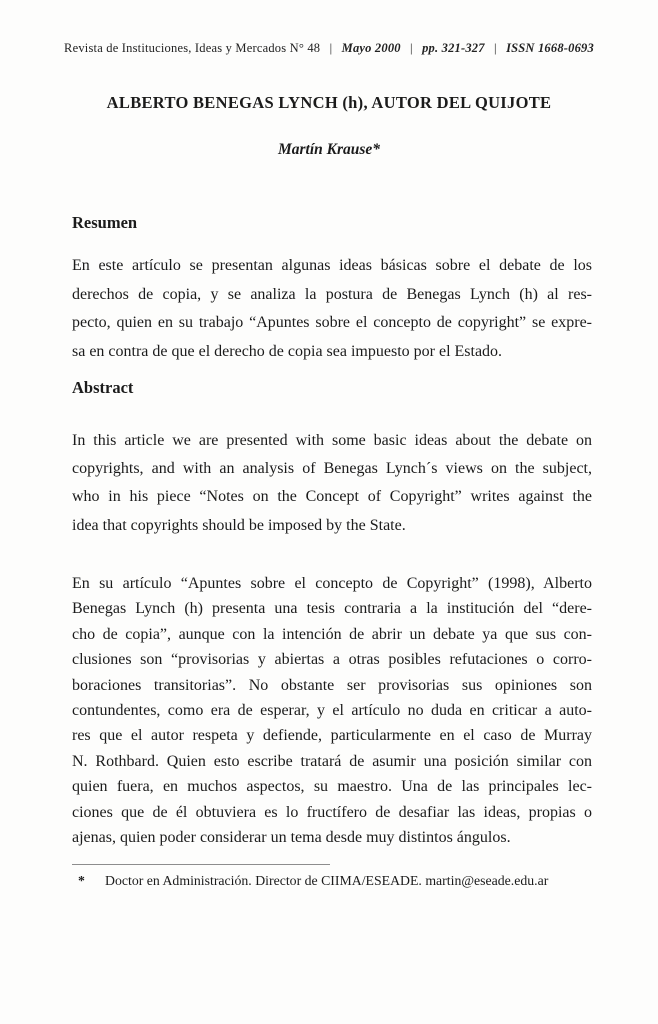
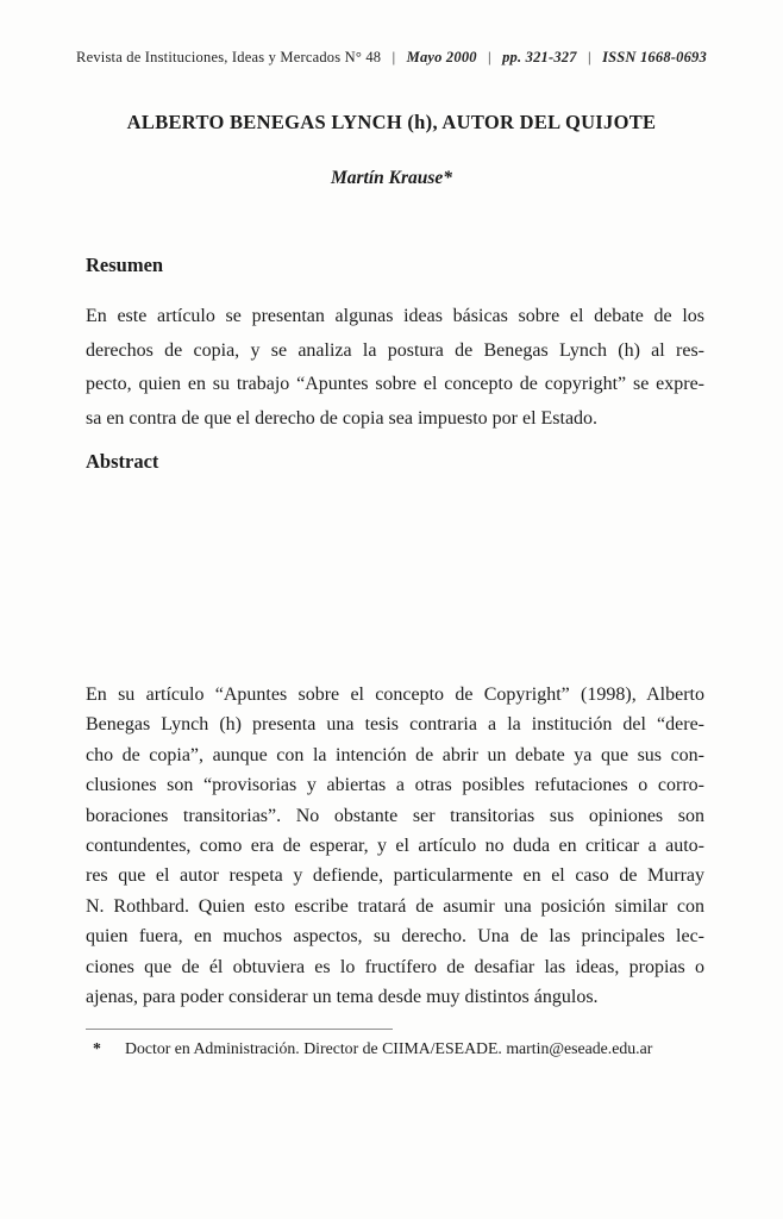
  Revista de Instituciones, Ideas y Mercados N° 48 | Mayo 2000 | pp. 321-327 | ISSN 1668-0693
  ALBERTO BENEGAS LYNCH (h), AUTOR DEL QUIJOTE
  Martín Krause*
  Resumen
  En este artículo se presentan algunas ideas básicas sobre el debate de los
  derechos de copia, y se analiza la postura de Benegas Lynch (h) al res-
  pecto, quien en su trabajo “Apuntes sobre el concepto de copyright” se expre-
  sa en contra de que el derecho de copia sea impuesto por el Estado.
  Abstract
- In this article we are presented with some basic ideas about the debate on
- copyrights, and with an analysis of Benegas Lynch´s views on the subject,
- who in his piece “Notes on the Concept of Copyright” writes against the
- idea that copyrights should be imposed by the State.
  En su artículo “Apuntes sobre el concepto de Copyright” (1998), Alberto
  Benegas Lynch (h) presenta una tesis contraria a la institución del “dere-
  cho de copia”, aunque con la intención de abrir un debate ya que sus con-
  clusiones son “provisorias y abiertas a otras posibles refutaciones o corro-
- boraciones transitorias”. No obstante ser provisorias sus opiniones son
+ boraciones transitorias”. No obstante ser transitorias sus opiniones son
  contundentes, como era de esperar, y el artículo no duda en criticar a auto-
  res que el autor respeta y defiende, particularmente en el caso de Murray
  N. Rothbard. Quien esto escribe tratará de asumir una posición similar con
- quien fuera, en muchos aspectos, su maestro. Una de las principales lec-
+ quien fuera, en muchos aspectos, su derecho. Una de las principales lec-
  ciones que de él obtuviera es lo fructífero de desafiar las ideas, propias o
- ajenas, quien poder considerar un tema desde muy distintos ángulos.
+ ajenas, para poder considerar un tema desde muy distintos ángulos.
  *
  Doctor en Administración. Director de CIIMA/ESEADE. martin@eseade.edu.ar
